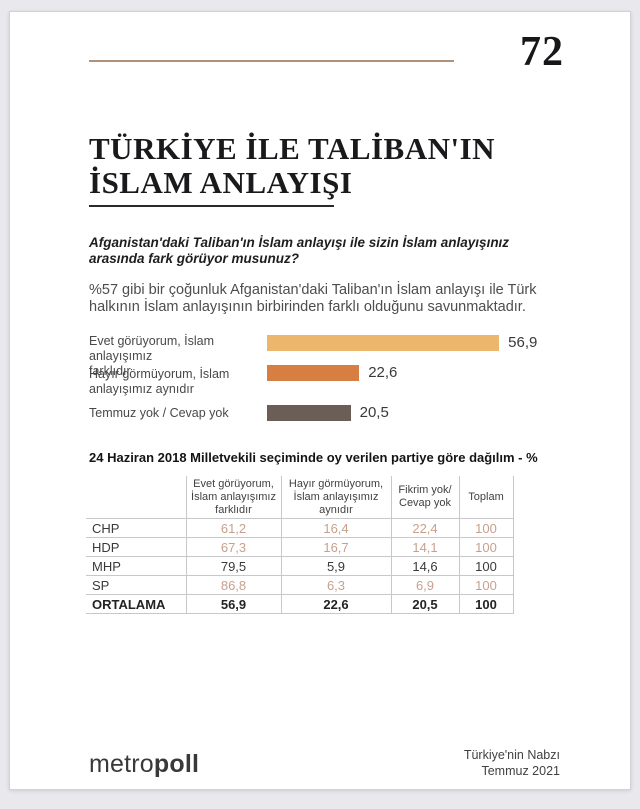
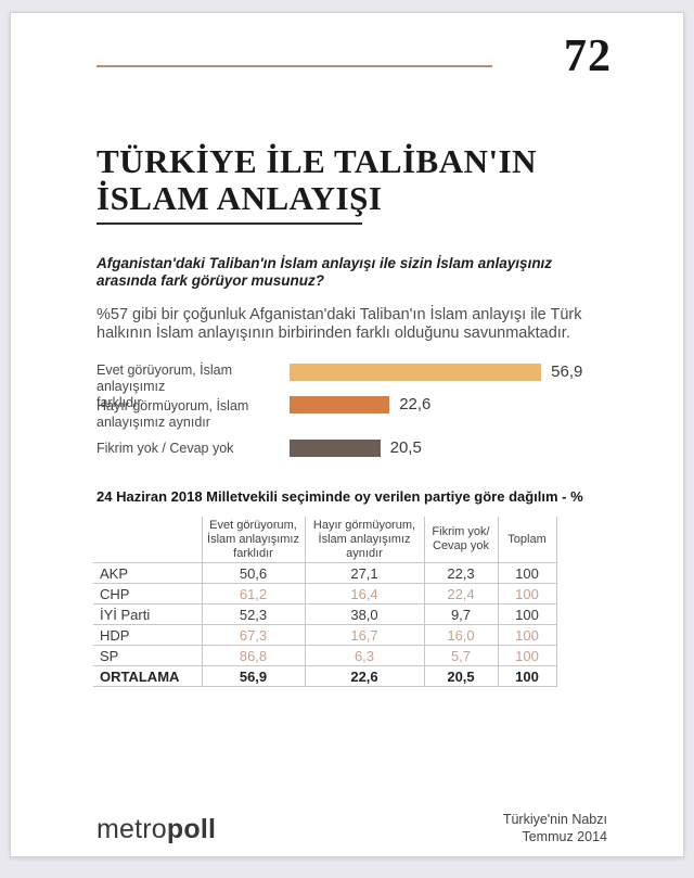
  72
  TÜRKİYE İLE TALİBAN'IN
  İSLAM ANLAYIŞI
  Afganistan'daki Taliban'ın İslam anlayışı ile sizin İslam anlayışınız arasında fark görüyor musunuz?
  %57 gibi bir çoğunluk Afganistan'daki Taliban'ın İslam anlayışı ile Türk halkının İslam anlayışının birbirinden farklı olduğunu savunmaktadır.
  Evet görüyorum, İslam anlayışımız
  farklıdır
  56,9
  Hayır görmüyorum, İslam
  anlayışımız aynıdır
  22,6
- Temmuz yok / Cevap yok
+ Fikrim yok / Cevap yok
  20,5
  24 Haziran 2018 Milletvekili seçiminde oy verilen partiye göre dağılım - %
  	Evet görüyorum, İslam anlayışımız farklıdır	Hayır görmüyorum, İslam anlayışımız aynıdır	Fikrim yok/ Cevap yok	Toplam
+ AKP	50,6	27,1	22,3	100
  CHP	61,2	16,4	22,4	100
+ İYİ Parti	52,3	38,0	9,7	100
- HDP	67,3	16,7	14,1	100
+ HDP	67,3	16,7	16,0	100
- MHP	79,5	5,9	14,6	100
- SP	86,8	6,3	6,9	100
+ SP	86,8	6,3	5,7	100
  ORTALAMA	56,9	22,6	20,5	100
  metropoll
  Türkiye'nin Nabzı
- Temmuz 2021
+ Temmuz 2014
